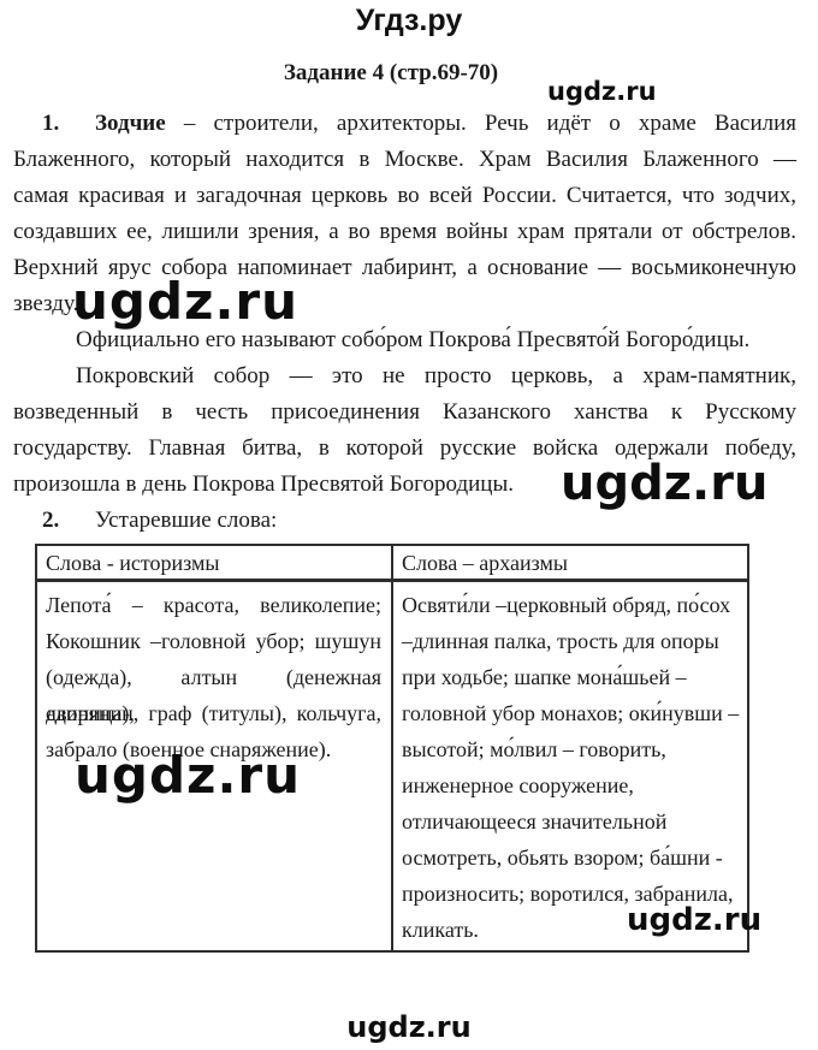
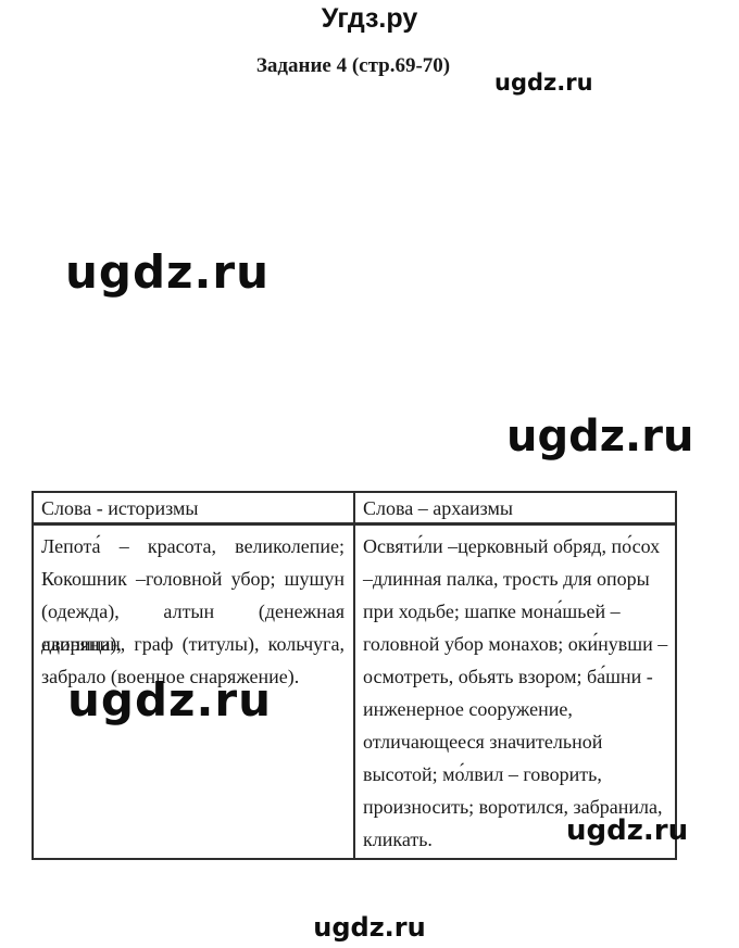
  Угдз.ру
  Задание 4 (стр.69-70)
  ugdz.ru
- 1.
- Зодчие – строители, архитекторы. Речь идёт о храме Василия
- Блаженного, который находится в Москве. Храм Василия Блаженного —
- самая красивая и загадочная церковь во всей России. Считается, что зодчих,
- создавших ее, лишили зрения, а во время войны храм прятали от обстрелов.
- Верхний ярус собора напоминает лабиринт, а основание — восьмиконечную
- звезду.
- Официально его называют собо́ром Покрова́ Пресвято́й Богоро́дицы.
- Покровский собор — это не просто церковь, а храм-памятник,
- возведенный в честь присоединения Казанского ханства к Русскому
- государству. Главная битва, в которой русские войска одержали победу,
- произошла в день Покрова Пресвятой Богородицы.
- 2.
- Устаревшие слова:
  ugdz.ru
  ugdz.ru
  Слова - историзмы
  Слова – архаизмы
  Лепота́ – красота, великолепие;
  Кокошник –головной убор; шушун
  (одежда), алтын (денежная единица),
  дворянин, граф (титулы), кольчуга,
  забрало (военное снаряжение).
  Освяти́ли –церковный обряд, по́сох
  –длинная палка, трость для опоры
  при ходьбе; шапке мона́шьей –
  головной убор монахов; оки́нувши –
- высотой; мо́лвил – говорить,
+ осмотреть, обьять взором; ба́шни -
  инженерное сооружение,
  отличающееся значительной
- осмотреть, обьять взором; ба́шни -
+ высотой; мо́лвил – говорить,
  произносить; воротился, забранила,
  кликать.
  ugdz.ru
  ugdz.ru
  ugdz.ru
